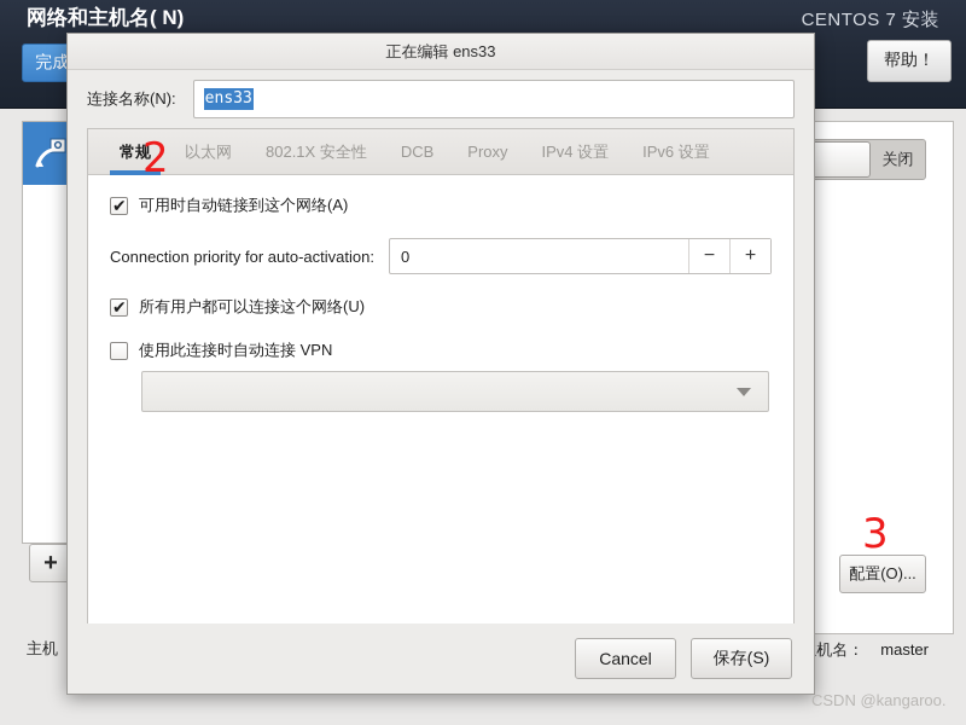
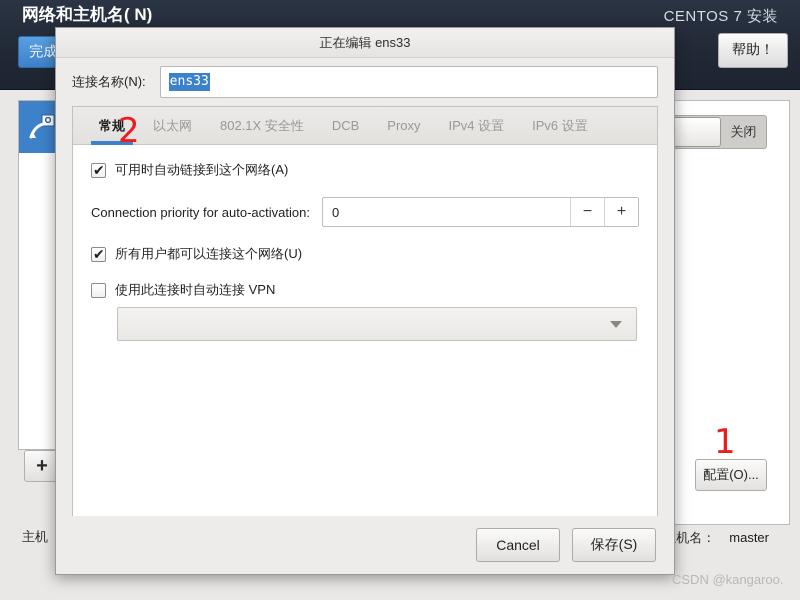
  网络和主机名( N)
  CENTOS 7 安装
  帮助！
  +
  主机
  关闭
  配置(O)...
  机名：
  master
  正在编辑 ens33
  连接名称(N):
  ens33
  常规
  以太网
  802.1X 安全性
  DCB
  Proxy
  IPv4 设置
  IPv6 设置
  可用时自动链接到这个网络(A)
  Connection priority for auto-activation:
  0
  −
  +
  所有用户都可以连接这个网络(U)
  使用此连接时自动连接 VPN
  Cancel
  保存(S)
  2
- 3
+ 1
  CSDN @kangaroo.
